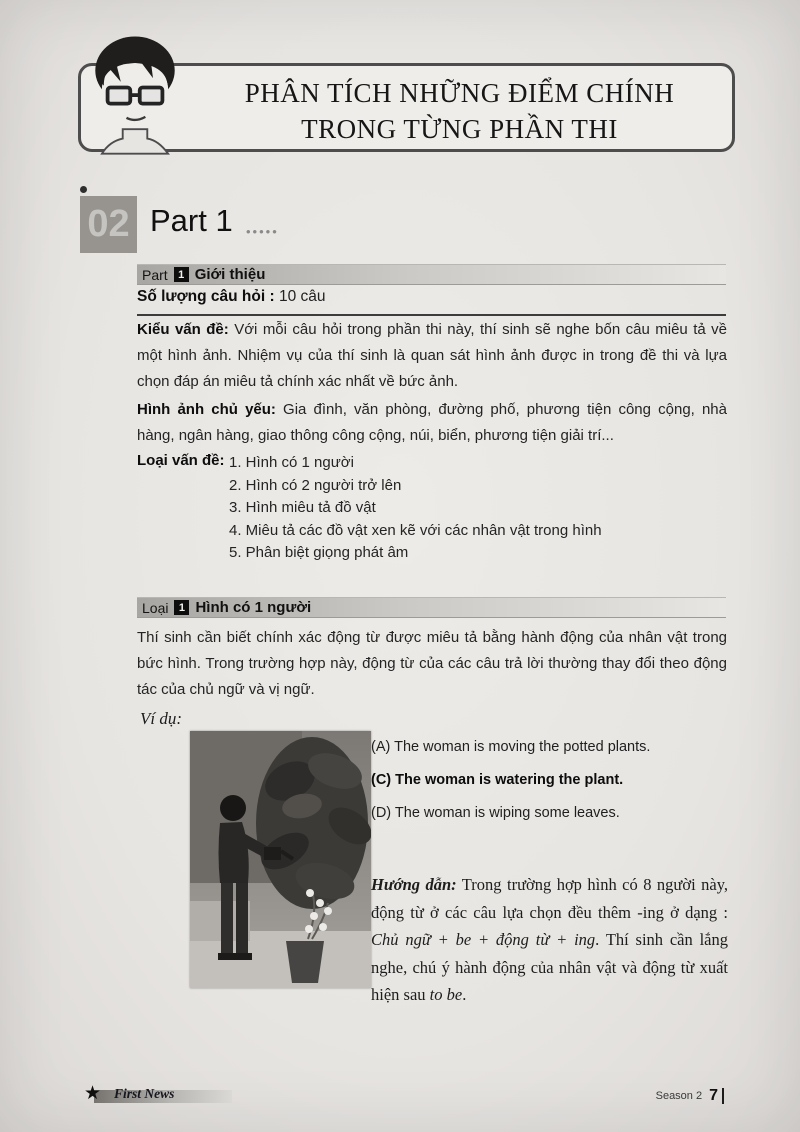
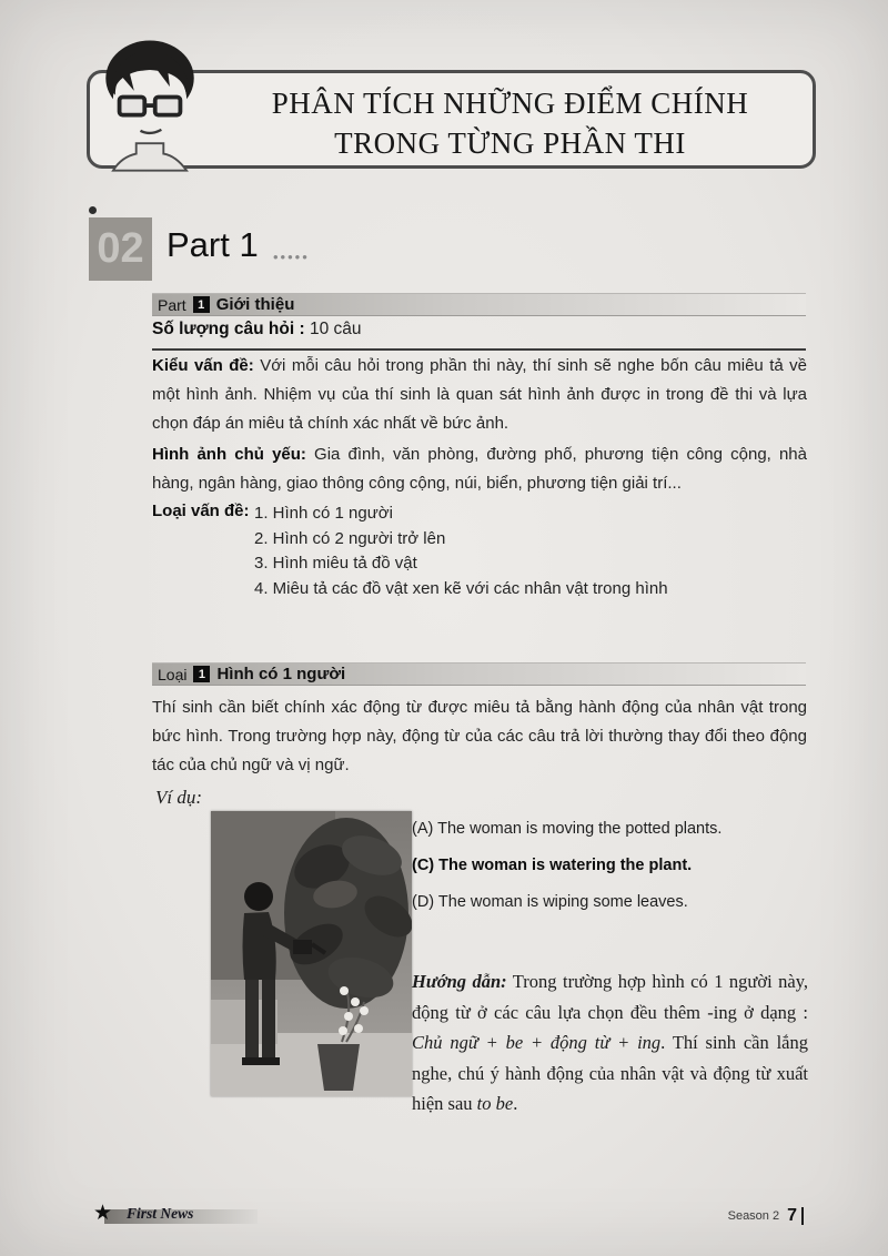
  PHÂN TÍCH NHỮNG ĐIỂM CHÍNH
  TRONG TỪNG PHẦN THI
  02
  Part 1
  •••••
  Part
  1
  Giới thiệu
  Số lượng câu hỏi : 10 câu
  Kiểu vấn đề: Với mỗi câu hỏi trong phần thi này, thí sinh sẽ nghe bốn câu miêu tả về một hình ảnh. Nhiệm vụ của thí sinh là quan sát hình ảnh được in trong đề thi và lựa chọn đáp án miêu tả chính xác nhất về bức ảnh.
  Hình ảnh chủ yếu: Gia đình, văn phòng, đường phố, phương tiện công cộng, nhà hàng, ngân hàng, giao thông công cộng, núi, biển, phương tiện giải trí...
  Loại vấn đề:
  1. Hình có 1 người
  2. Hình có 2 người trở lên
  3. Hình miêu tả đồ vật
  4. Miêu tả các đồ vật xen kẽ với các nhân vật trong hình
- 5. Phân biệt giọng phát âm
  Loại
  1
  Hình có 1 người
  Thí sinh cần biết chính xác động từ được miêu tả bằng hành động của nhân vật trong bức hình. Trong trường hợp này, động từ của các câu trả lời thường thay đổi theo động tác của chủ ngữ và vị ngữ.
  Ví dụ:
  (A) The woman is moving the potted plants.
  (C) The woman is watering the plant.
  (D) The woman is wiping some leaves.
- Hướng dẫn: Trong trường hợp hình có 8 người này, động từ ở các câu lựa chọn đều thêm -ing ở dạng : Chủ ngữ + be + động từ + ing. Thí sinh cần lắng nghe, chú ý hành động của nhân vật và động từ xuất hiện sau to be.
+ Hướng dẫn: Trong trường hợp hình có 1 người này, động từ ở các câu lựa chọn đều thêm -ing ở dạng : Chủ ngữ + be + động từ + ing. Thí sinh cần lắng nghe, chú ý hành động của nhân vật và động từ xuất hiện sau to be.
  ★
  First News
  Season 2
  7
